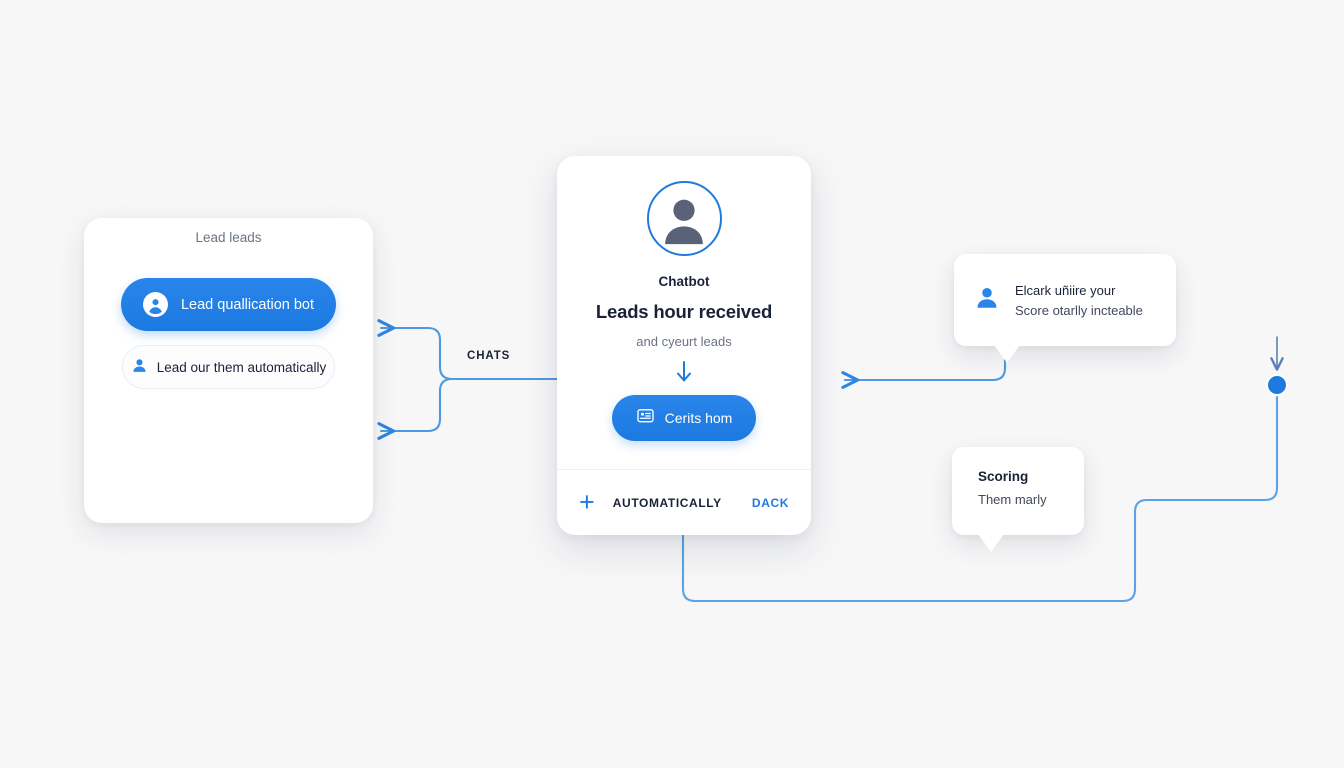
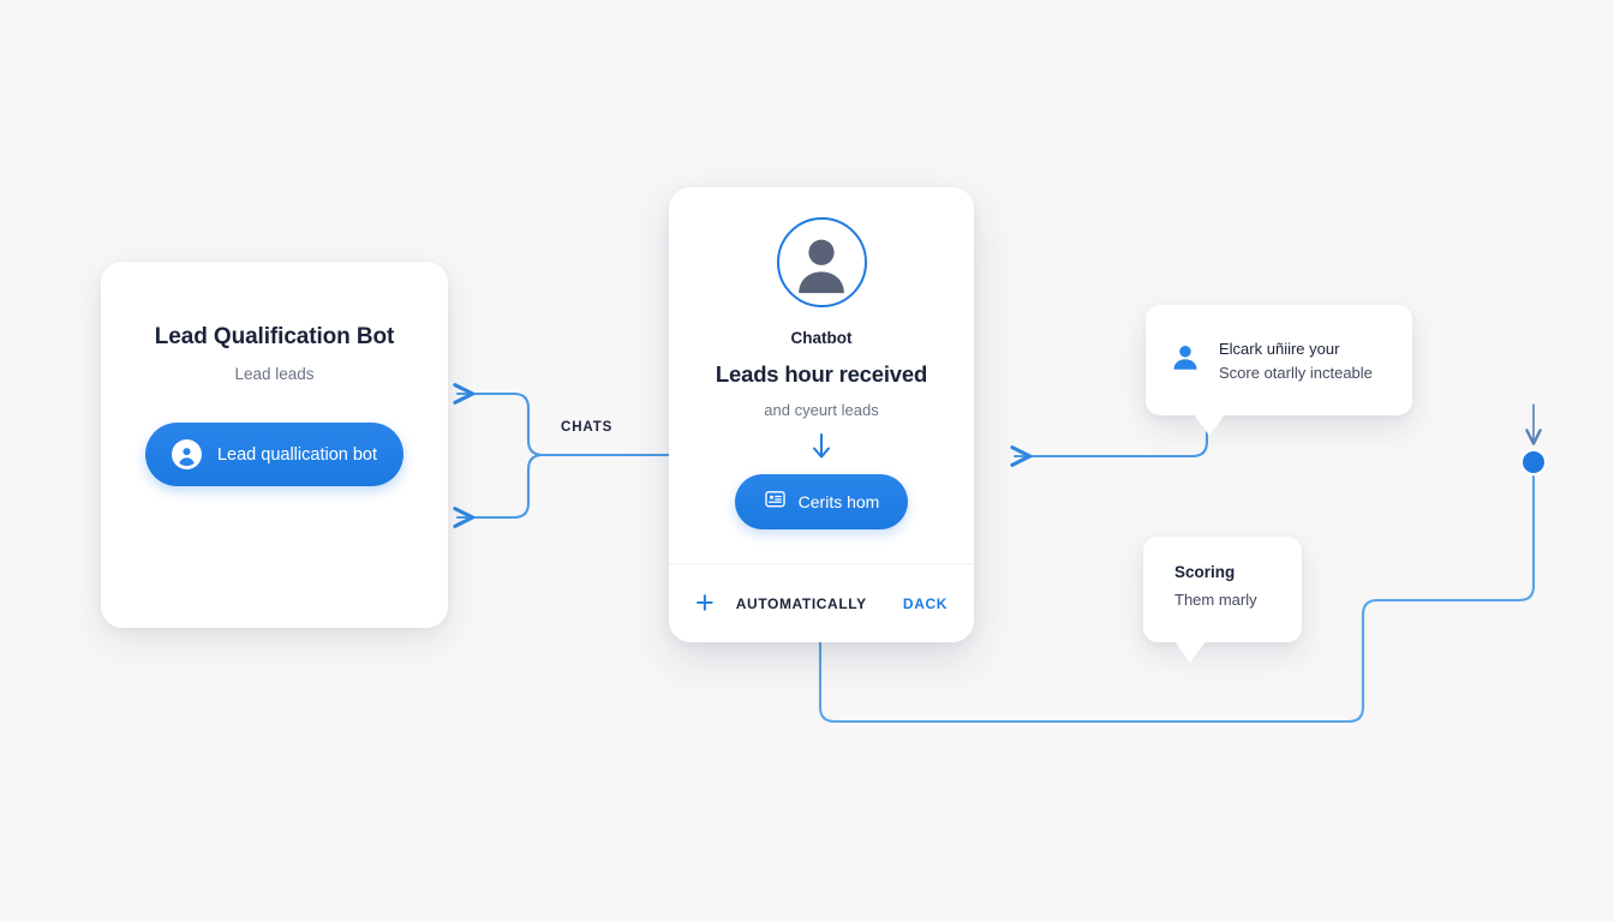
+ Lead Qualification Bot
  Lead leads
  Lead quallication bot
- Lead our them automatically
  Chatbot
  Leads hour received
  and cyeurt leads
  Cerits hom
  +
  AUTOMATICALLY
  DACK
  Elcark uñiire your
  Score otarlly incteable
  Scoring
  Them marly
  CHATS
